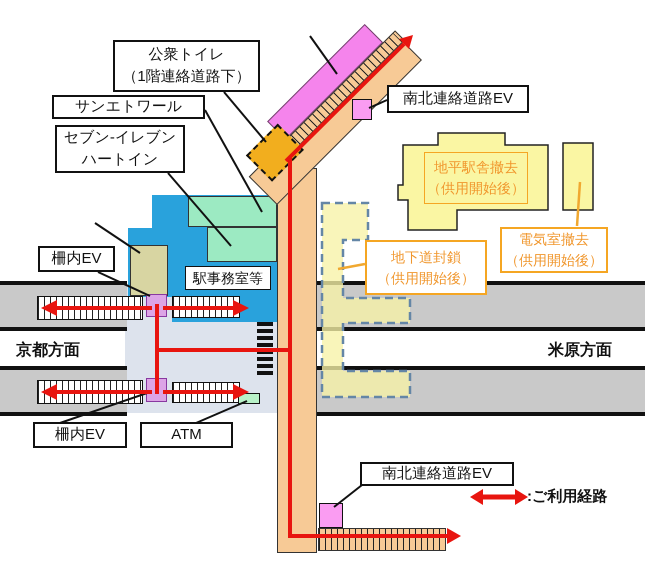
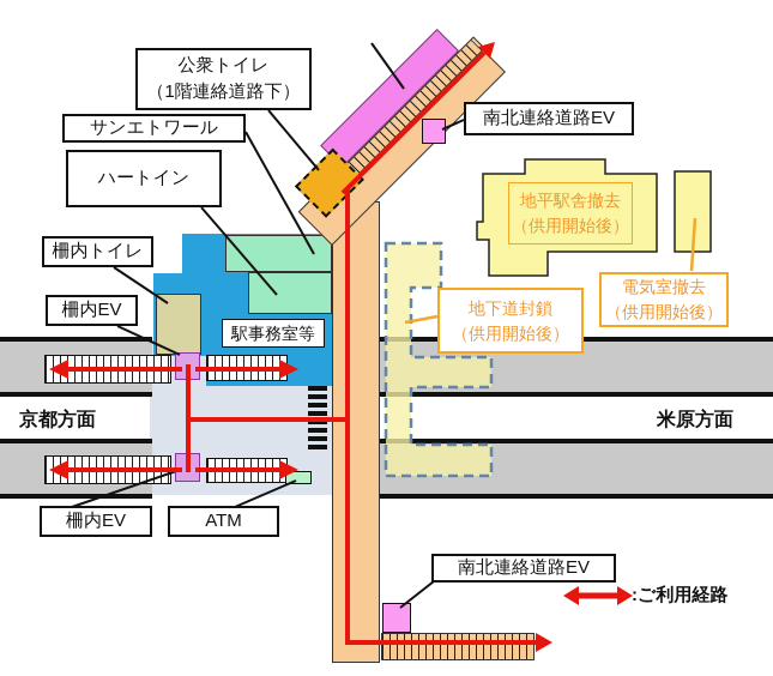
  公衆トイレ
  （1階連絡道路下）
  サンエトワール
- セブン-イレブン
  ハートイン
+ 柵内トイレ
  柵内EV
  駅事務室等
  南北連絡道路EV
  柵内EV
  ATM
  南北連絡道路EV
  地平駅舎撤去
  （供用開始後）
  地下道封鎖
  （供用開始後）
  電気室撤去
  （供用開始後）
  京都方面
  米原方面
  :ご利用経路
